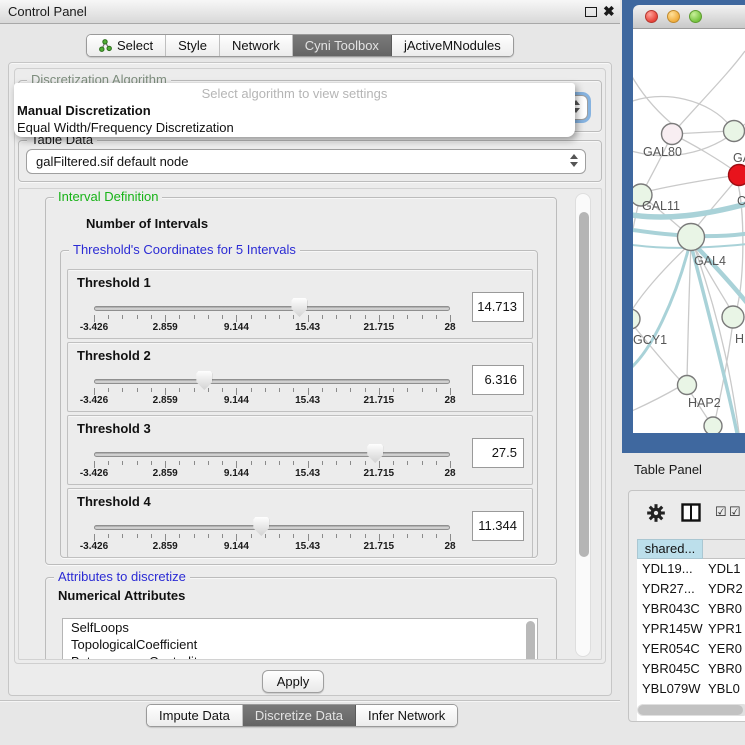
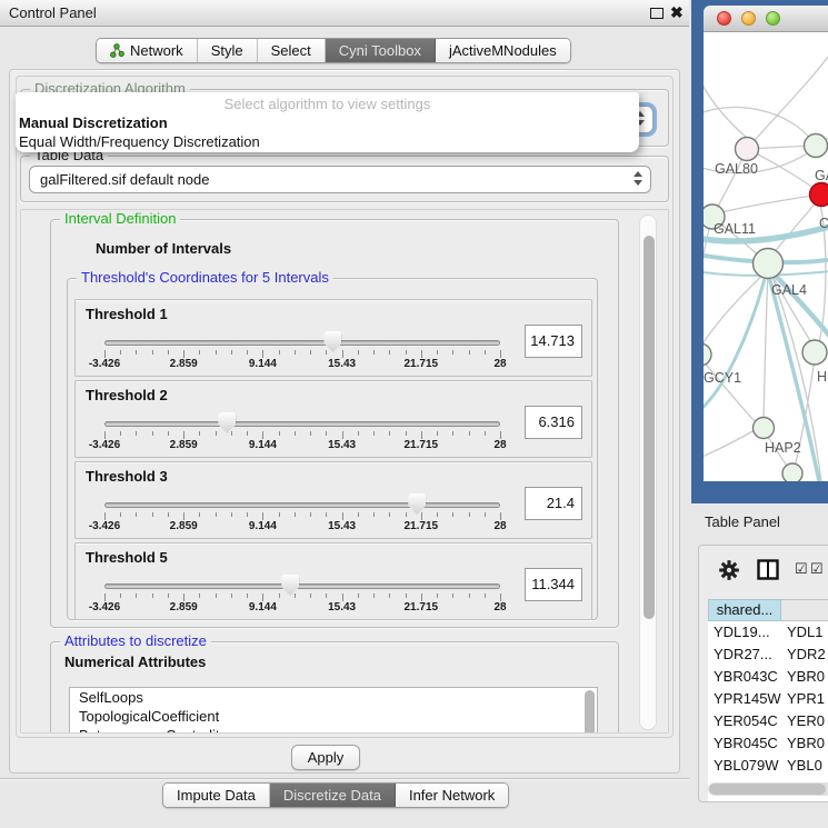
  Control Panel
  ✖
- Select
+ Network
  Style
- Network
+ Select
  Cyni Toolbox
  jActiveMNodules
  Discretization Algorithm
  Select algorithm to view settings
  Manual Discretization
  Equal Width/Frequency Discretization
  Table Data
  galFiltered.sif default node
  Interval Definition
  Number of Intervals
  Threshold's Coordinates for 5 Intervals
  Threshold 1
  -3.426
  2.859
  9.144
  15.43
  21.715
  28
  14.713
  Threshold 2
  -3.426
  2.859
  9.144
  15.43
  21.715
  28
  6.316
  Threshold 3
  -3.426
  2.859
  9.144
  15.43
  21.715
  28
- 27.5
+ 21.4
- Threshold 4
+ Threshold 5
  -3.426
  2.859
  9.144
  15.43
  21.715
  28
  11.344
  Attributes to discretize
  Numerical Attributes
  SelfLoops
  TopologicalCoefficient
  Apply
  Impute Data
  Discretize Data
  Infer Network
  GAL80
  C
  GAL11
  GAL4
  GCY1
  H
  HAP2
  Table Panel
  ☑
  ☑
  shared...
  YDL19...
  YDL1
  YDR27...
  YDR2
  YBR043C
  YBR0
  YPR145W
  YPR1
  YER054C
  YER0
  YBR045C
  YBR0
  YBL079W
  YBL0
